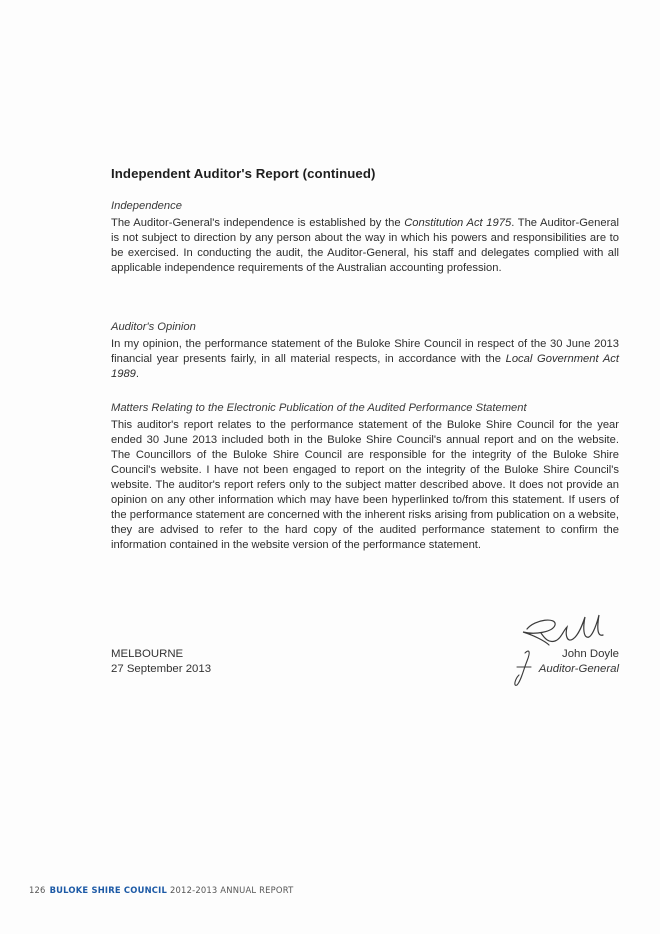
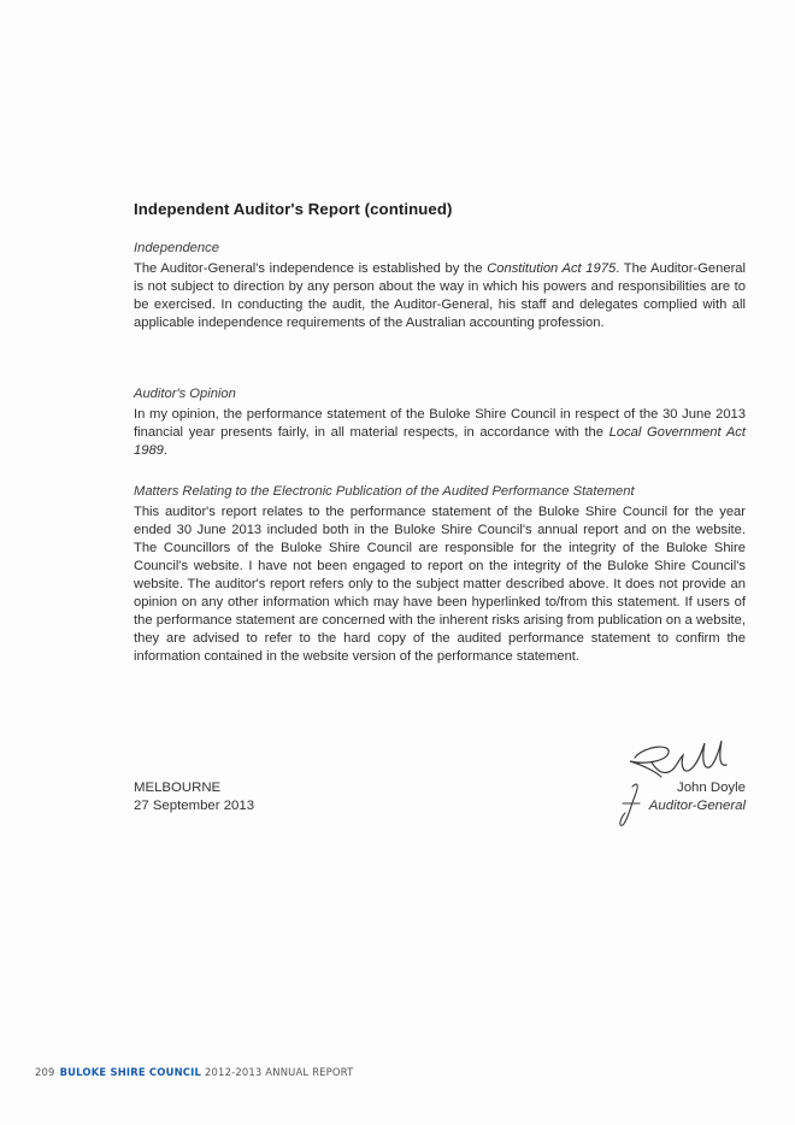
  Independent Auditor's Report (continued)
  Independence
  The Auditor-General's independence is established by the Constitution Act 1975. The Auditor-General is not subject to direction by any person about the way in which his powers and responsibilities are to be exercised. In conducting the audit, the Auditor-General, his staff and delegates complied with all applicable independence requirements of the Australian accounting profession.
  Auditor's Opinion
  In my opinion, the performance statement of the Buloke Shire Council in respect of the 30 June 2013 financial year presents fairly, in all material respects, in accordance with the Local Government Act 1989.
  Matters Relating to the Electronic Publication of the Audited Performance Statement
  This auditor's report relates to the performance statement of the Buloke Shire Council for the year ended 30 June 2013 included both in the Buloke Shire Council's annual report and on the website. The Councillors of the Buloke Shire Council are responsible for the integrity of the Buloke Shire Council's website. I have not been engaged to report on the integrity of the Buloke Shire Council's website. The auditor's report refers only to the subject matter described above. It does not provide an opinion on any other information which may have been hyperlinked to/from this statement. If users of the performance statement are concerned with the inherent risks arising from publication on a website, they are advised to refer to the hard copy of the audited performance statement to confirm the information contained in the website version of the performance statement.
  MELBOURNE
  27 September 2013
  John Doyle
  Auditor-General
- 126 BULOKE SHIRE COUNCIL 2012-2013 ANNUAL REPORT
+ 209 BULOKE SHIRE COUNCIL 2012-2013 ANNUAL REPORT
